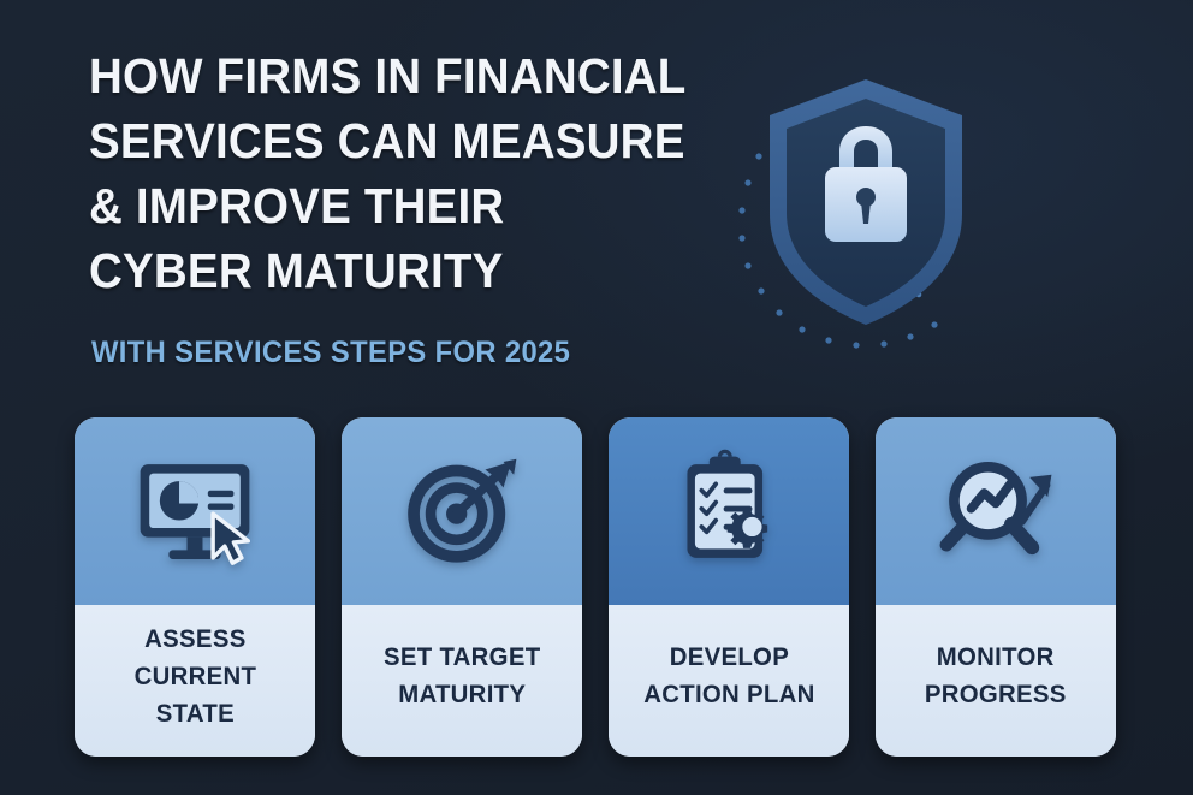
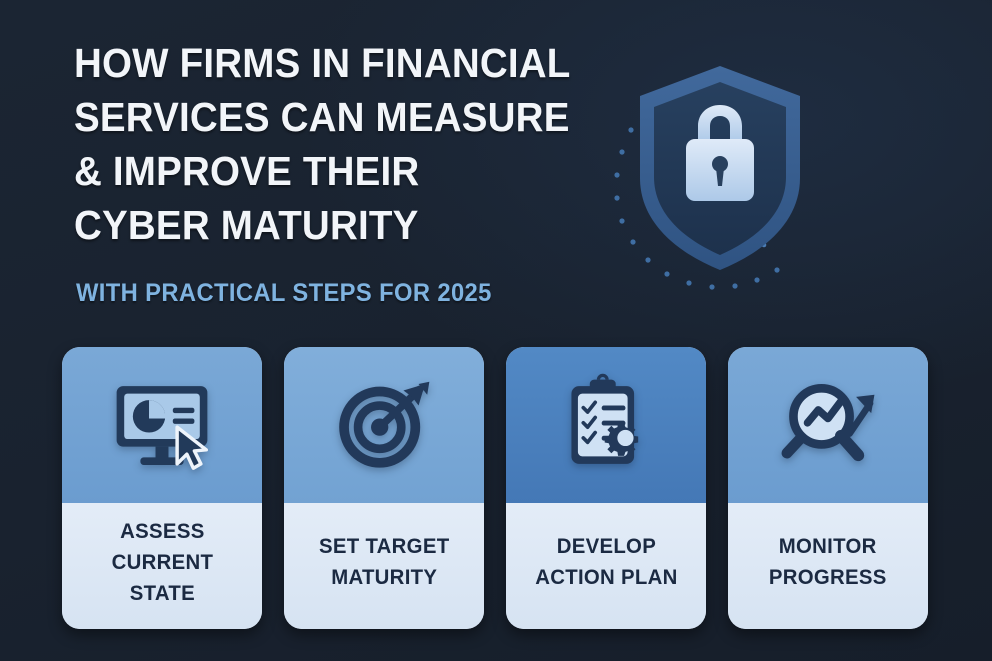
  HOW FIRMS IN FINANCIAL
  SERVICES CAN MEASURE
  & IMPROVE THEIR
  CYBER MATURITY
- WITH SERVICES STEPS FOR 2025
+ WITH PRACTICAL STEPS FOR 2025
  ASSESS
  CURRENT
  STATE
  SET TARGET
  MATURITY
  DEVELOP
  ACTION PLAN
  MONITOR
  PROGRESS
